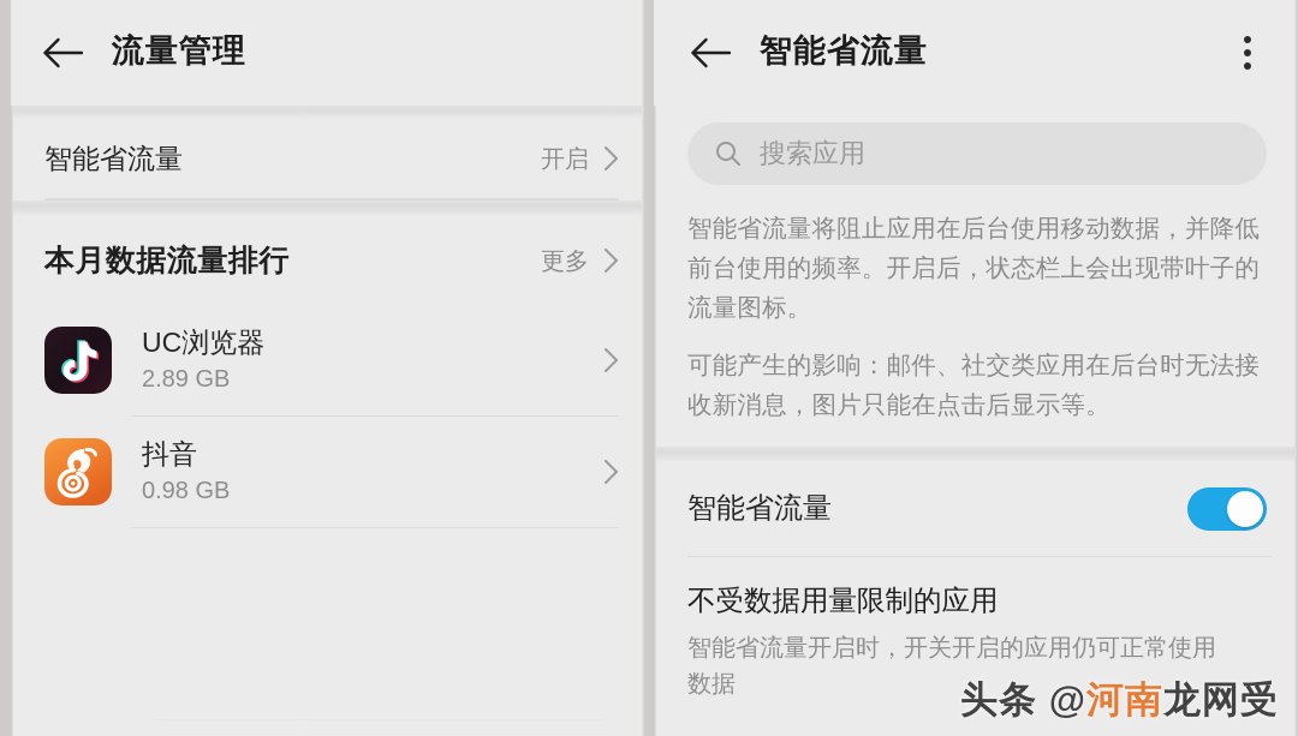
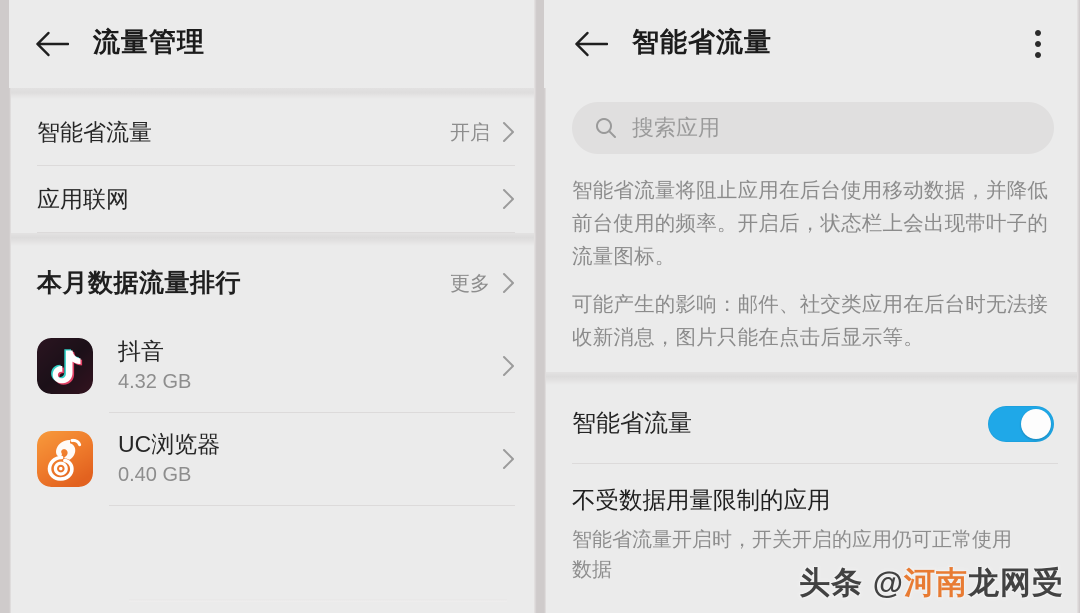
  流量管理
  智能省流量
  开启
+ 应用联网
  本月数据流量排行
  更多
- UC浏览器
+ 抖音
- 2.89 GB
+ 4.32 GB
- 抖音
+ UC浏览器
- 0.98 GB
+ 0.40 GB
  智能省流量
  搜索应用
  智能省流量将阻止应用在后台使用移动数据，并降低前台使用的频率。开启后，状态栏上会出现带叶子的流量图标。
  可能产生的影响：邮件、社交类应用在后台时无法接收新消息，图片只能在点击后显示等。
  智能省流量
  不受数据用量限制的应用
  智能省流量开启时，开关开启的应用仍可正常使用数据
  头条 @河南龙网受
